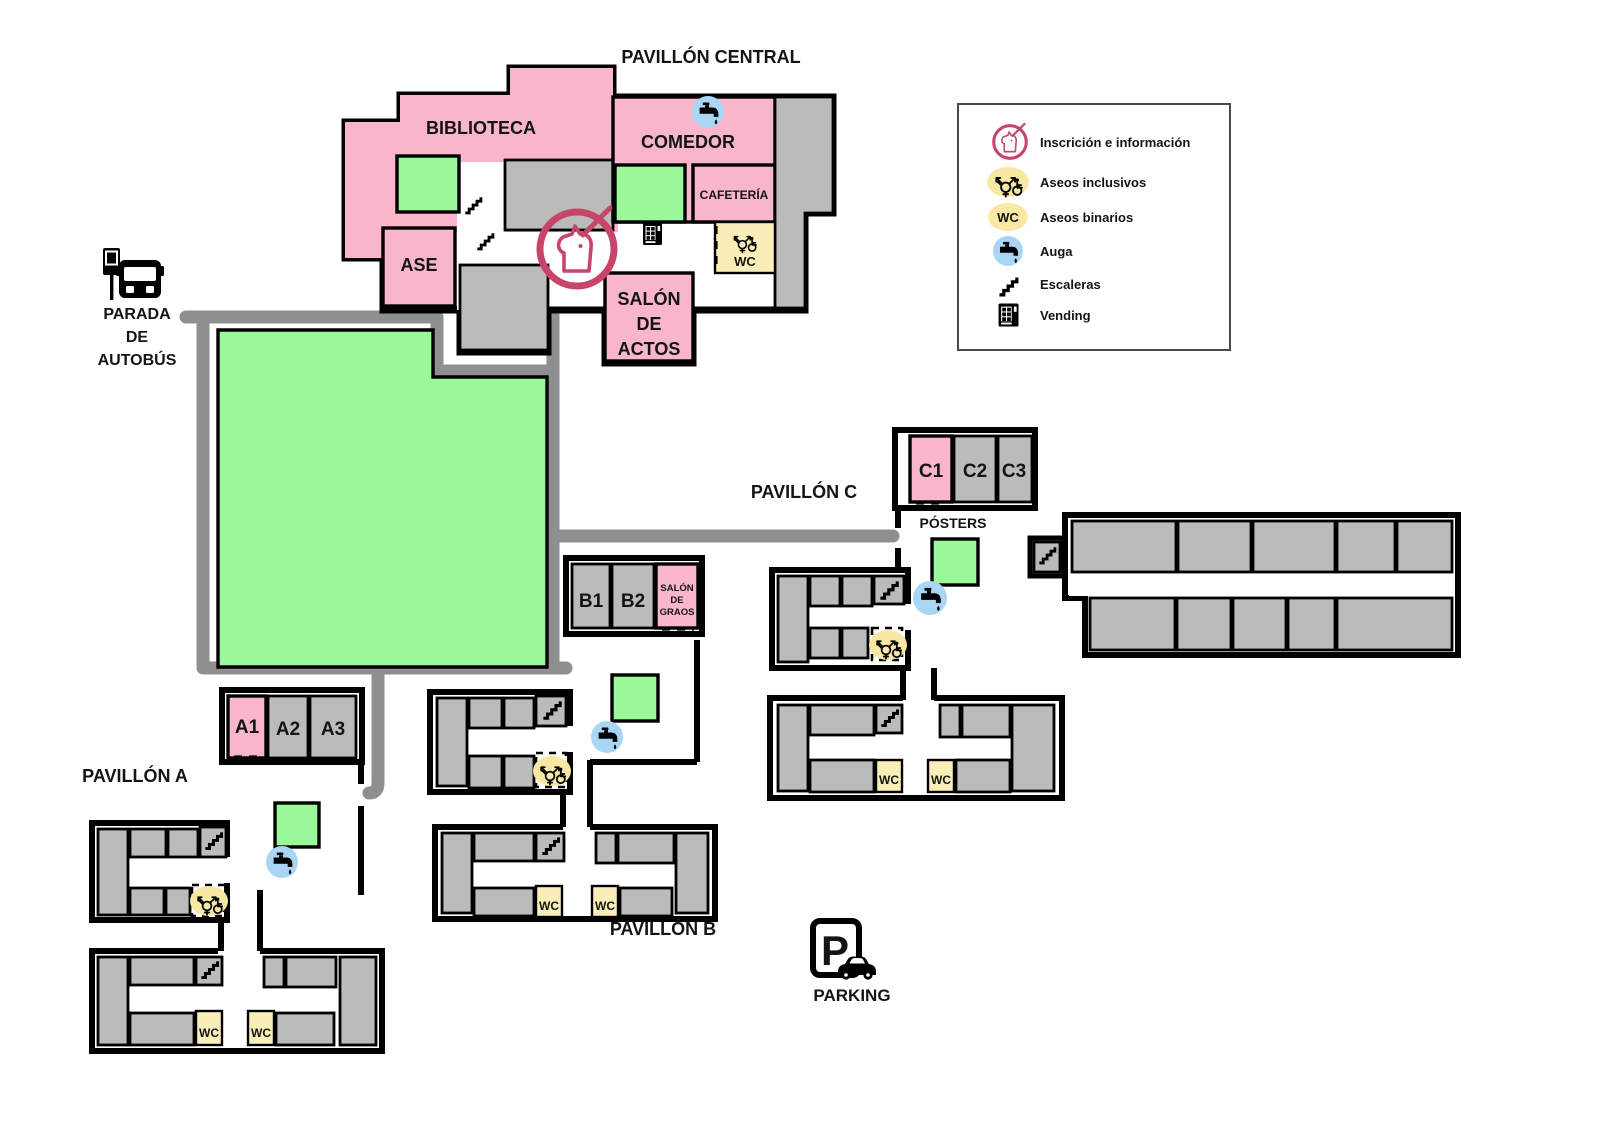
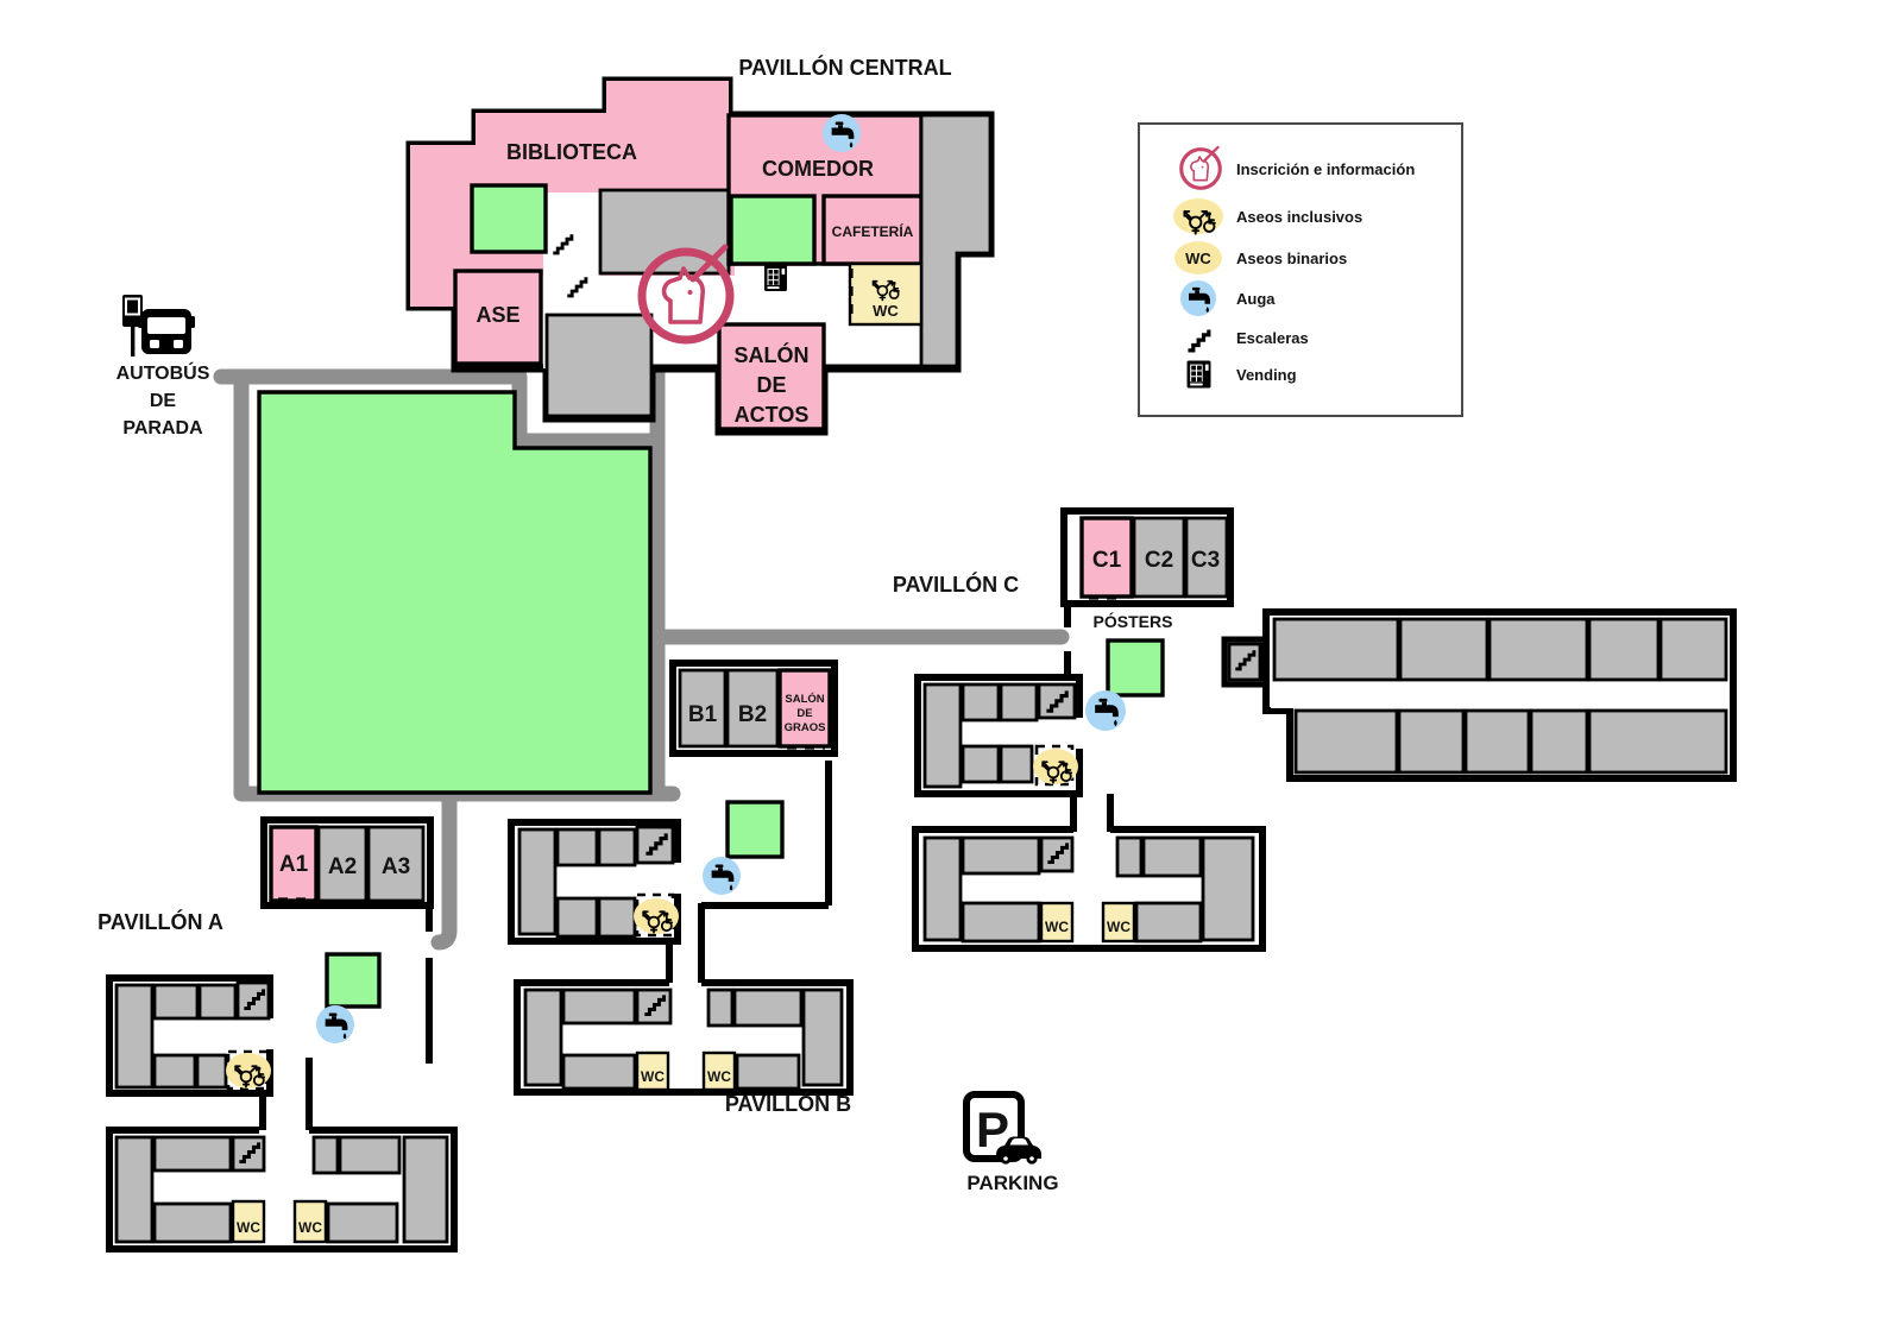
  PAVILLÓN CENTRAL
  BIBLIOTECA
  COMEDOR
  CAFETERÍA
  ASE
  SALÓN
  DE
  ACTOS
  WC
- PARADA
+ AUTOBÚS
  DE
- AUTOBÚS
+ PARADA
  PAVILLÓN C
  C1
  C2
  C3
  PÓSTERS
  WC
  WC
  B1
  B2
  SALÓN
  DE
  GRAOS
  WC
  WC
  PAVILLÓN B
  PAVILLÓN A
  A1
  A2
  A3
  WC
  WC
  P
  PARKING
  Inscrición e información
  Aseos inclusivos
  WC
  Aseos binarios
  Auga
  Escaleras
  Vending
